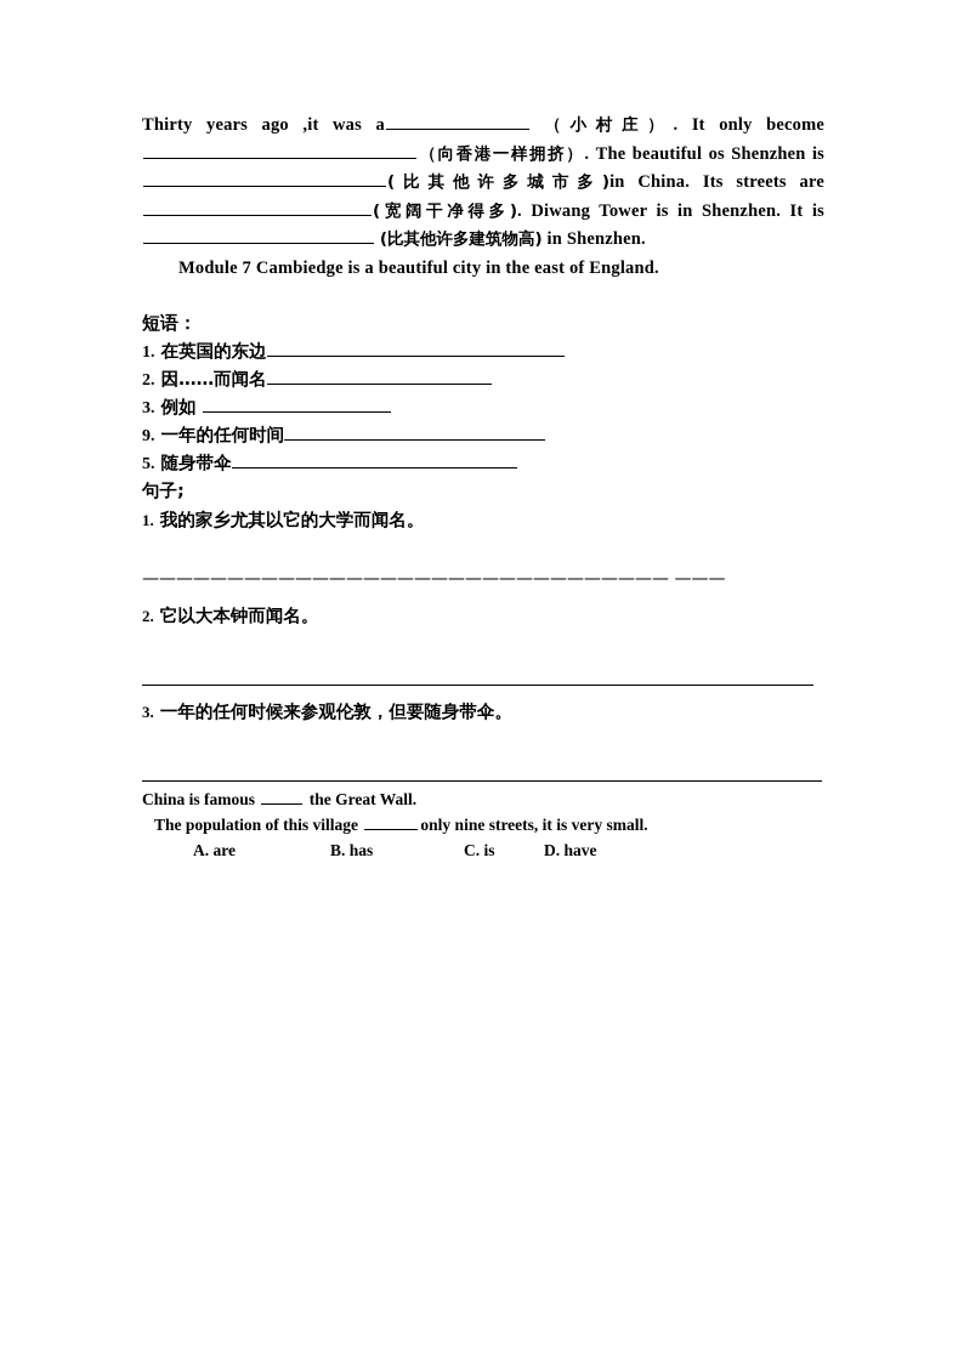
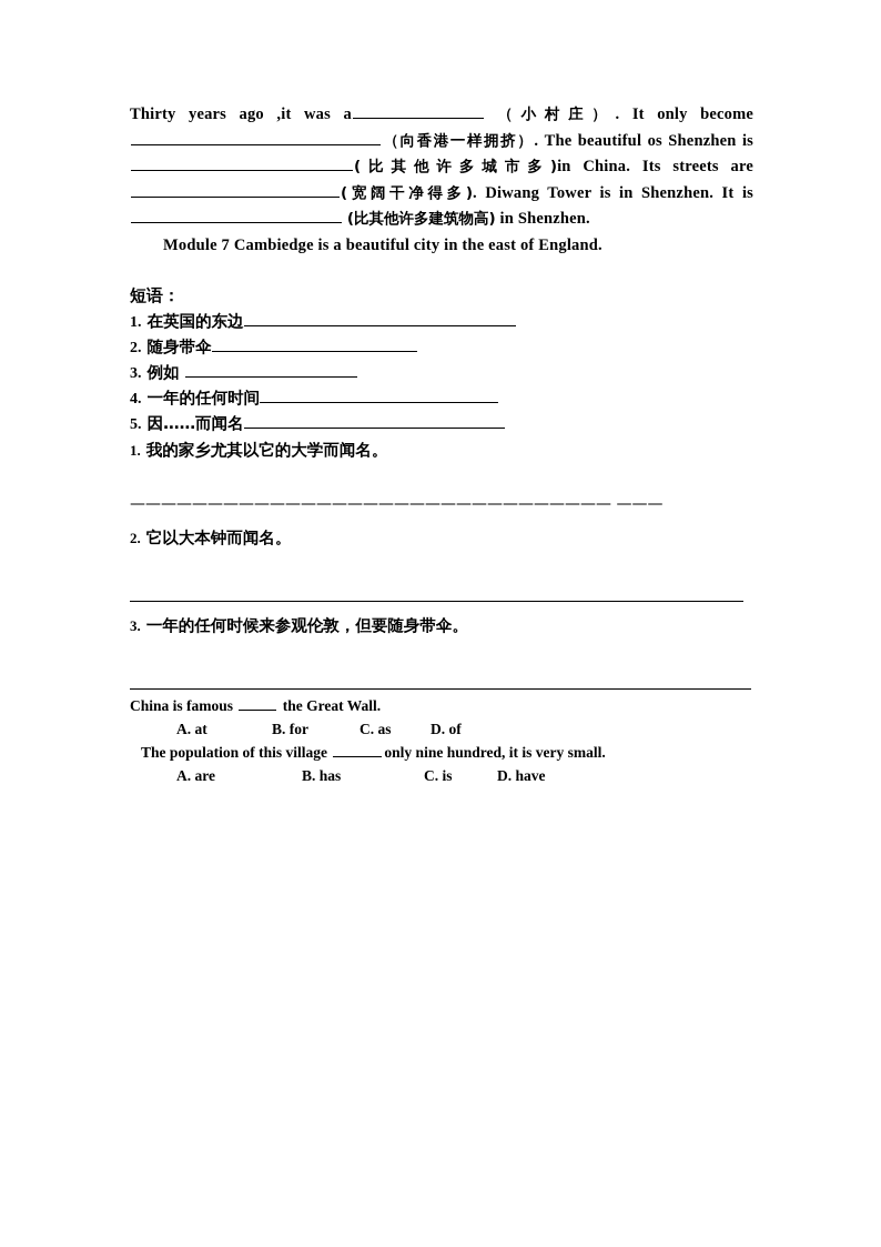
  Thirty years ago ,it was a （小村庄）. It only become （向香港一样拥挤）. The beautiful os Shenzhen is (比其他许多城市多)in China. Its streets are (宽阔干净得多). Diwang Tower is in Shenzhen. It is (比其他许多建筑物高) in Shenzhen.
  Module 7 Cambiedge is a beautiful city in the east of England.
  短语：
  1. 在英国的东边
- 2. 因……而闻名
+ 2. 随身带伞
  3. 例如
- 9. 一年的任何时间
+ 4. 一年的任何时间
- 5. 随身带伞
+ 5. 因……而闻名
- 句子;
  1. 我的家乡尤其以它的大学而闻名。
  ——————————————————————————————— ———
  2. 它以大本钟而闻名。
  3. 一年的任何时候来参观伦敦，但要随身带伞。
  China is famous the Great Wall.
+ A. at B. for C. as D. of
- The population of this village only nine streets, it is very small.
+ The population of this village only nine hundred, it is very small.
  A. are B. has C. is D. have
